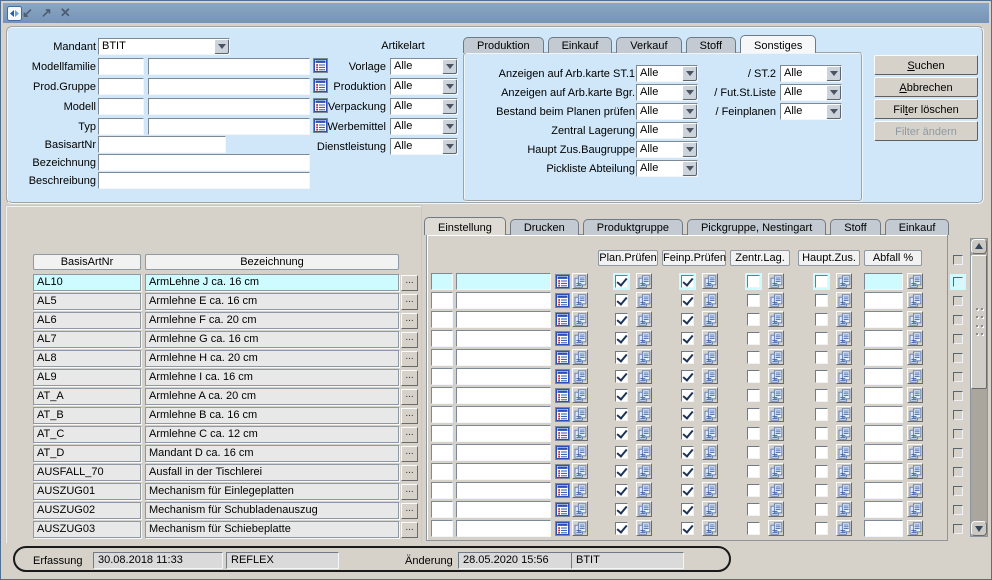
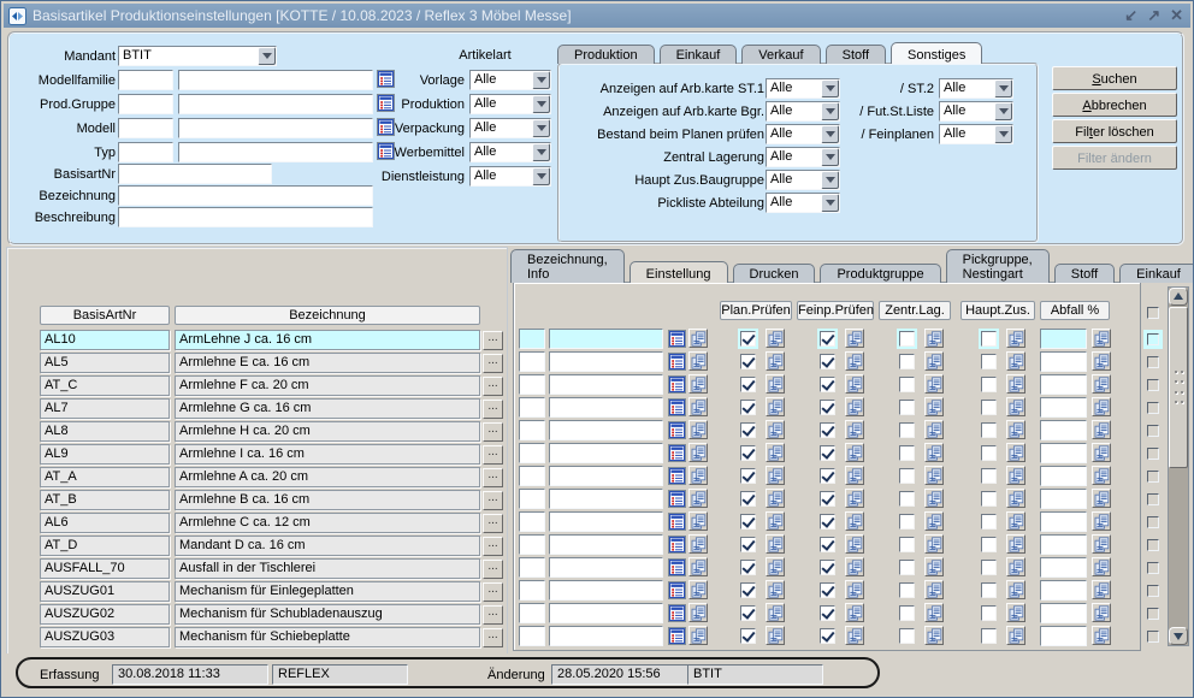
+ Basisartikel Produktionseinstellungen [KOTTE / 10.08.2023 / Reflex 3 Möbel Messe]
  ↙
  ↗
  ✕
  Mandant
  BTIT
  Modellfamilie
  Prod.Gruppe
  Modell
  Typ
  BasisartNr
  Bezeichnung
  Beschreibung
  Artikelart
  Vorlage
  Alle
  Produktion
  Alle
  Verpackung
  Alle
  Werbemittel
  Alle
  Dienstleistung
  Alle
  Produktion
  Einkauf
  Verkauf
  Stoff
  Sonstiges
  Anzeigen auf Arb.karte ST.1
  Alle
  / ST.2
  Alle
  Anzeigen auf Arb.karte Bgr.
  Alle
  / Fut.St.Liste
  Alle
  Bestand beim Planen prüfen
  Alle
  / Feinplanen
  Alle
  Zentral Lagerung
  Alle
  Haupt Zus.Baugruppe
  Alle
  Pickliste Abteilung
  Alle
  Suchen
  Abbrechen
  Filter löschen
  Filter ändern
  BasisArtNr
  Bezeichnung
  AL10
  ArmLehne J ca. 16 cm
  ...
  AL5
  Armlehne E ca. 16 cm
  ...
- AL6
+ AT_C
  Armlehne F ca. 20 cm
  ...
  AL7
  Armlehne G ca. 16 cm
  ...
  AL8
  Armlehne H ca. 20 cm
  ...
  AL9
  Armlehne I ca. 16 cm
  ...
  AT_A
  Armlehne A ca. 20 cm
  ...
  AT_B
  Armlehne B ca. 16 cm
  ...
- AT_C
+ AL6
  Armlehne C ca. 12 cm
  ...
  AT_D
  Mandant D ca. 16 cm
  ...
  AUSFALL_70
  Ausfall in der Tischlerei
  ...
  AUSZUG01
  Mechanism für Einlegeplatten
  ...
  AUSZUG02
  Mechanism für Schubladenauszug
  ...
  AUSZUG03
  Mechanism für Schiebeplatte
  ...
+ Bezeichnung, Info
  Einstellung
  Drucken
  Produktgruppe
  Pickgruppe, Nestingart
  Stoff
  Einkauf
  Plan.Prüfen
  Feinp.Prüfen
  Zentr.Lag.
  Haupt.Zus.
  Abfall %
  Erfassung
  30.08.2018 11:33
  REFLEX
  Änderung
  28.05.2020 15:56
  BTIT
